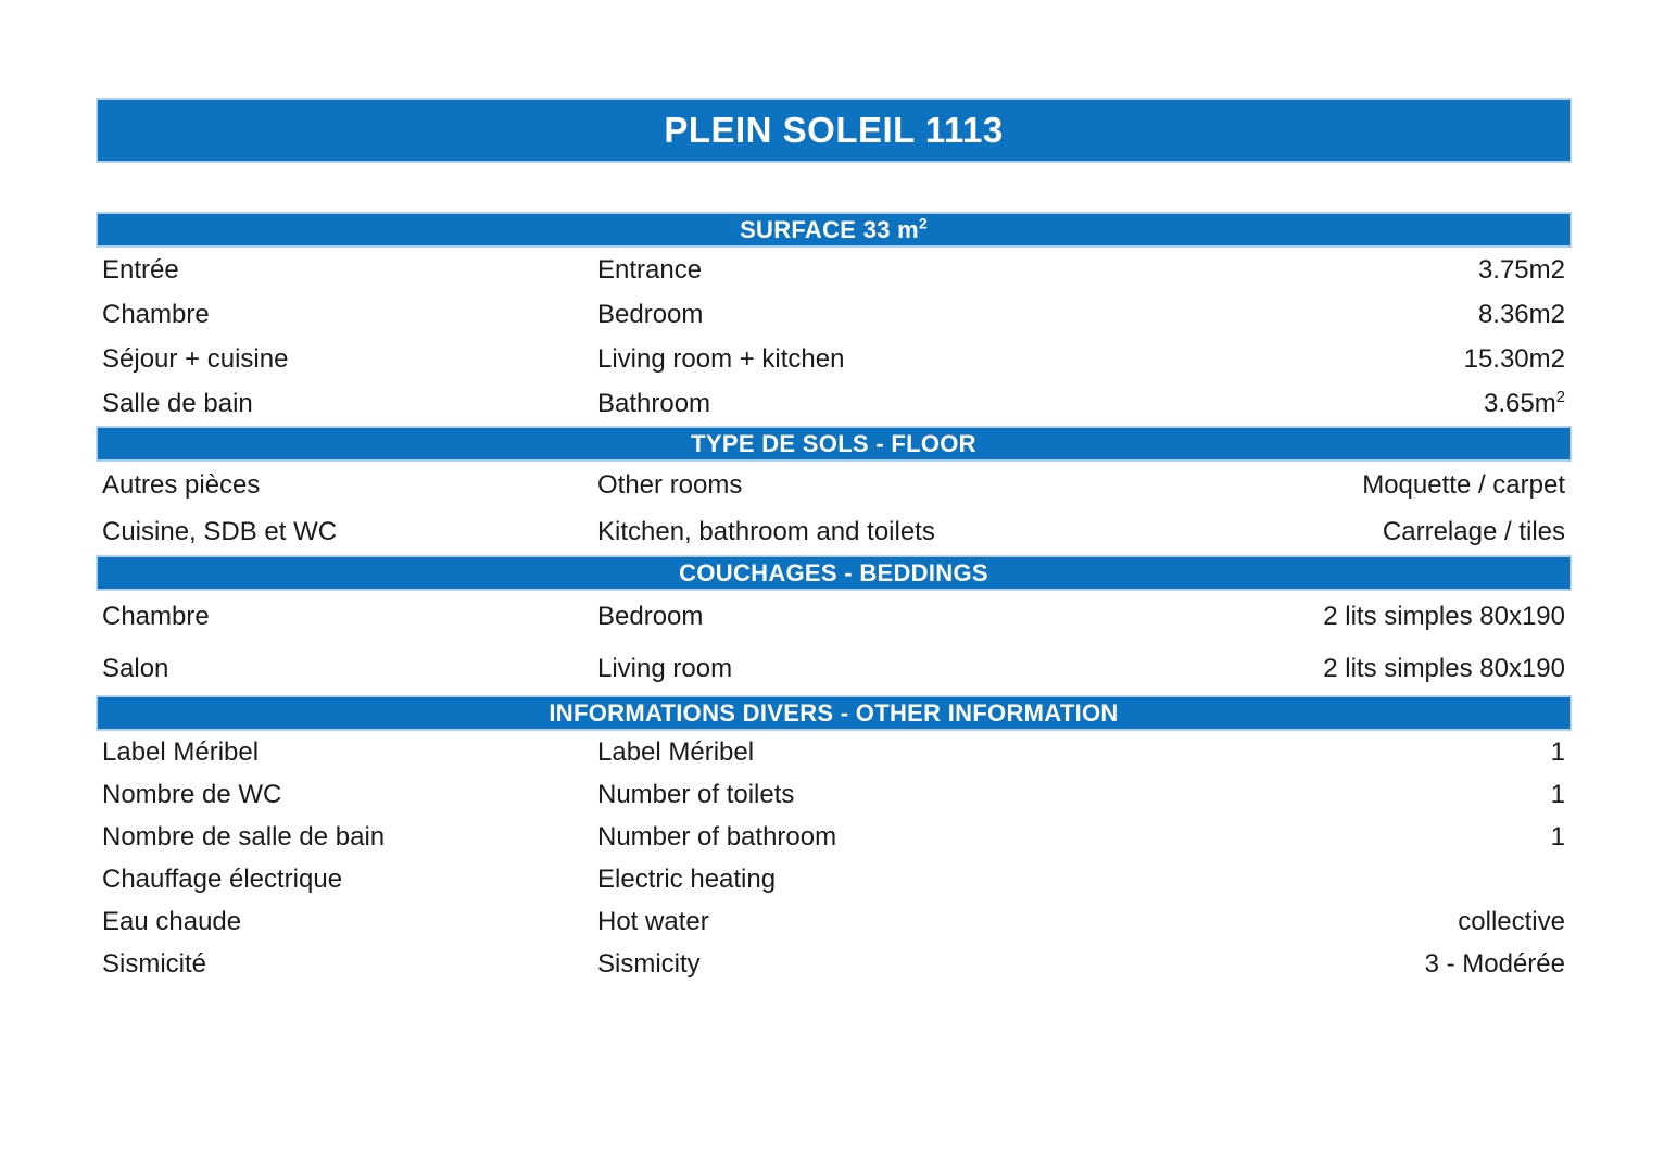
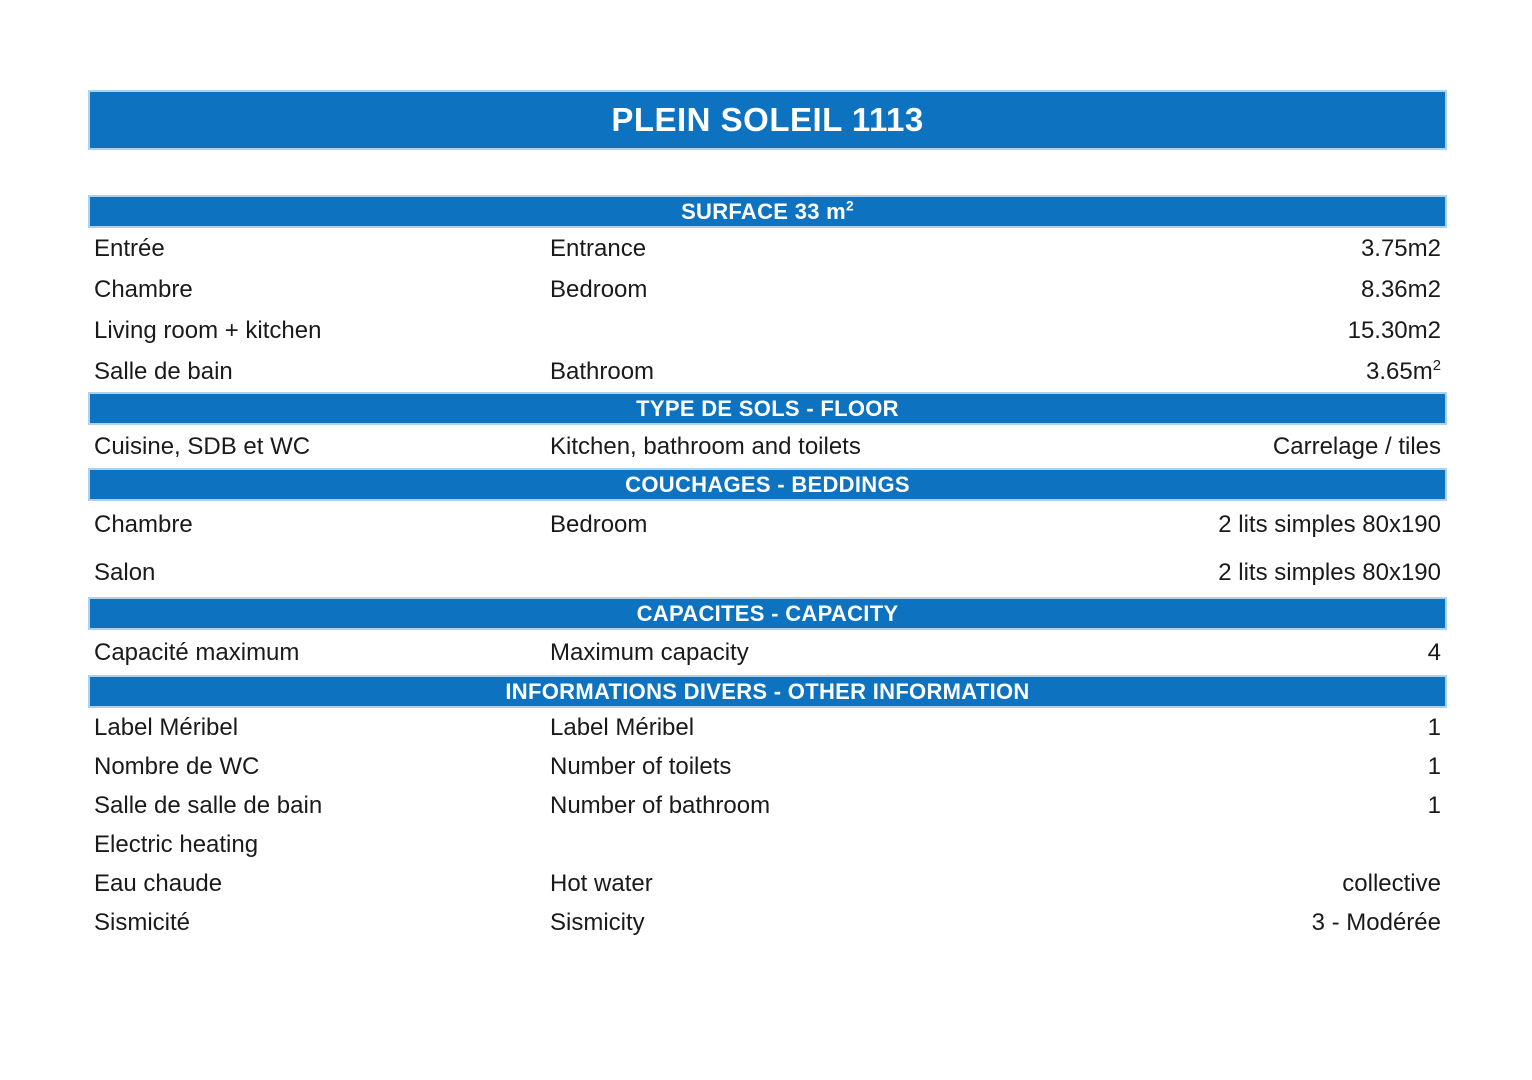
  PLEIN SOLEIL 1113
  SURFACE 33 m2
  Entrée
  Entrance
  3.75m2
  Chambre
  Bedroom
  8.36m2
- Séjour + cuisine
  Living room + kitchen
  15.30m2
  Salle de bain
  Bathroom
  3.65m2
  TYPE DE SOLS - FLOOR
- Autres pièces
- Other rooms
- Moquette / carpet
  Cuisine, SDB et WC
  Kitchen, bathroom and toilets
  Carrelage / tiles
  COUCHAGES - BEDDINGS
  Chambre
  Bedroom
  2 lits simples 80x190
  Salon
- Living room
  2 lits simples 80x190
+ CAPACITES - CAPACITY
+ Capacité maximum
+ Maximum capacity
+ 4
  INFORMATIONS DIVERS - OTHER INFORMATION
  Label Méribel
  Label Méribel
  1
  Nombre de WC
  Number of toilets
  1
- Nombre de salle de bain
+ Salle de salle de bain
  Number of bathroom
  1
- Chauffage électrique
  Electric heating
  Eau chaude
  Hot water
  collective
  Sismicité
  Sismicity
  3 - Modérée
